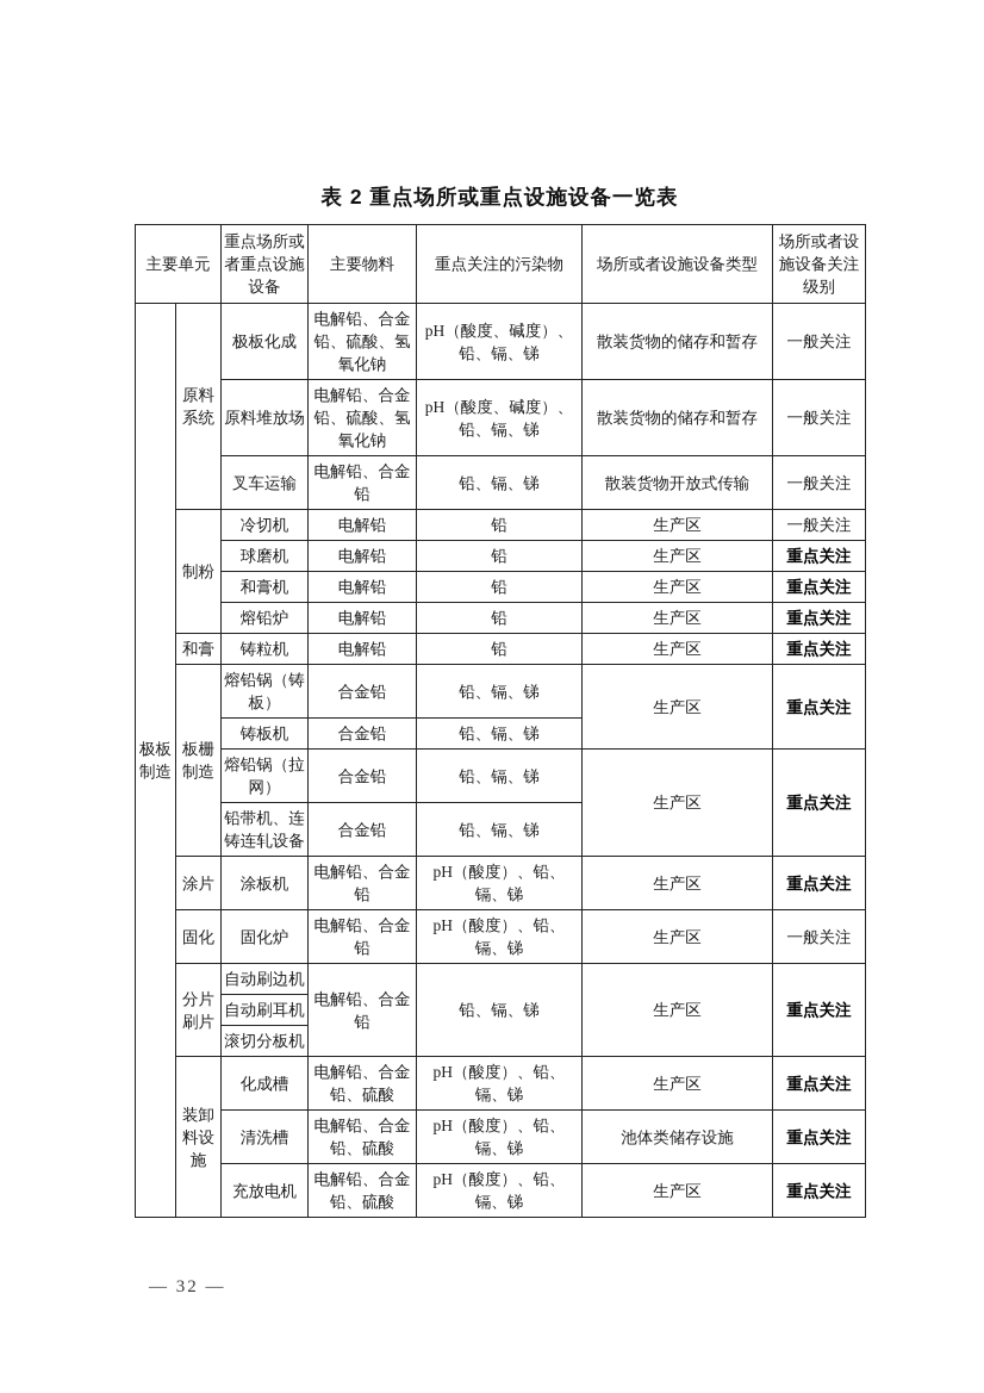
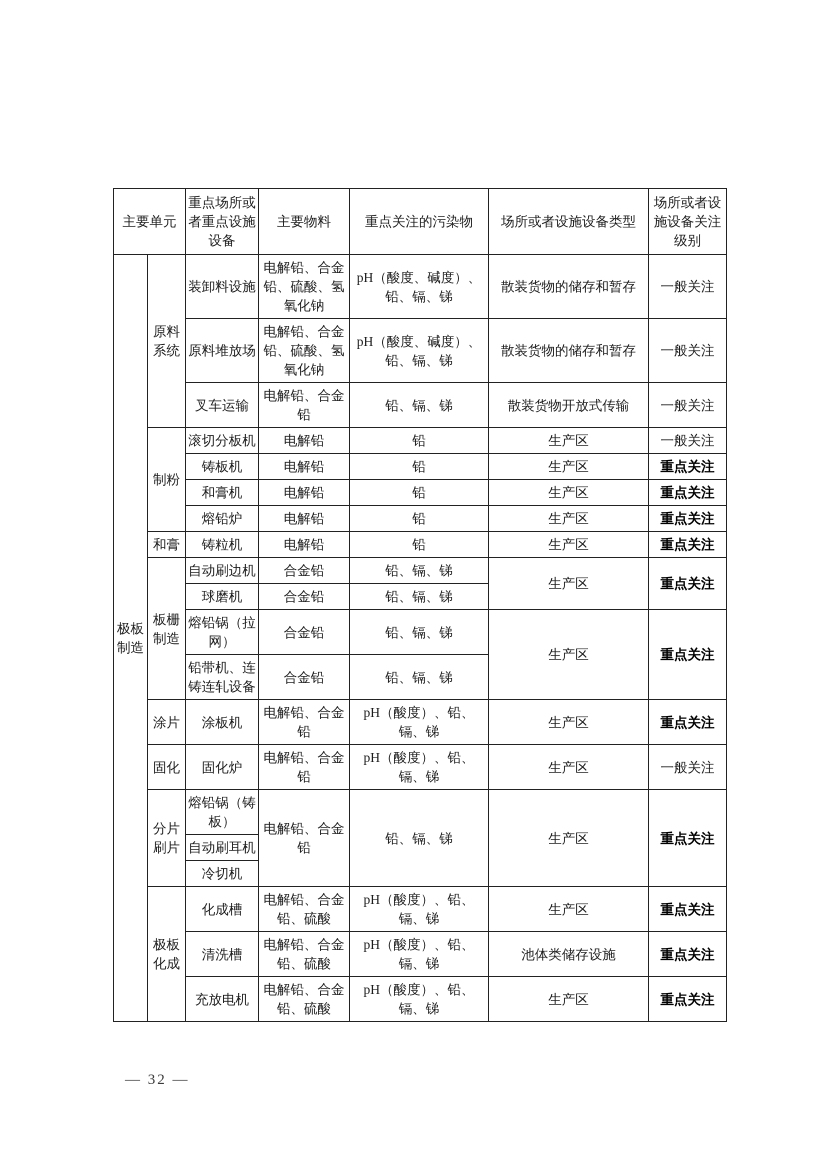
- 表 2 重点场所或重点设施设备一览表
  主要单元	重点场所或者重点设施设备	主要物料	重点关注的污染物	场所或者设施设备类型	场所或者设施设备关注级别
- 极板制造	原料系统	极板化成	电解铅、合金铅、硫酸、氢氧化钠	pH（酸度、碱度）、铅、镉、锑	散装货物的储存和暂存	一般关注
+ 极板制造	原料系统	装卸料设施	电解铅、合金铅、硫酸、氢氧化钠	pH（酸度、碱度）、铅、镉、锑	散装货物的储存和暂存	一般关注
  原料堆放场	电解铅、合金铅、硫酸、氢氧化钠	pH（酸度、碱度）、铅、镉、锑	散装货物的储存和暂存	一般关注
  叉车运输	电解铅、合金铅	铅、镉、锑	散装货物开放式传输	一般关注
- 制粉	冷切机	电解铅	铅	生产区	一般关注
+ 制粉	滚切分板机	电解铅	铅	生产区	一般关注
- 球磨机	电解铅	铅	生产区	重点关注
+ 铸板机	电解铅	铅	生产区	重点关注
  和膏机	电解铅	铅	生产区	重点关注
  熔铅炉	电解铅	铅	生产区	重点关注
  和膏	铸粒机	电解铅	铅	生产区	重点关注
- 板栅制造	熔铅锅（铸板）	合金铅	铅、镉、锑	生产区	重点关注
+ 板栅制造	自动刷边机	合金铅	铅、镉、锑	生产区	重点关注
- 铸板机	合金铅	铅、镉、锑
+ 球磨机	合金铅	铅、镉、锑
  熔铅锅（拉网）	合金铅	铅、镉、锑	生产区	重点关注
  铅带机、连铸连轧设备	合金铅	铅、镉、锑
  涂片	涂板机	电解铅、合金铅	pH（酸度）、铅、镉、锑	生产区	重点关注
  固化	固化炉	电解铅、合金铅	pH（酸度）、铅、镉、锑	生产区	一般关注
- 分片刷片	自动刷边机	电解铅、合金铅	铅、镉、锑	生产区	重点关注
+ 分片刷片	熔铅锅（铸板）	电解铅、合金铅	铅、镉、锑	生产区	重点关注
  自动刷耳机
- 滚切分板机
+ 冷切机
- 装卸料设施	化成槽	电解铅、合金铅、硫酸	pH（酸度）、铅、镉、锑	生产区	重点关注
+ 极板化成	化成槽	电解铅、合金铅、硫酸	pH（酸度）、铅、镉、锑	生产区	重点关注
  清洗槽	电解铅、合金铅、硫酸	pH（酸度）、铅、镉、锑	池体类储存设施	重点关注
  充放电机	电解铅、合金铅、硫酸	pH（酸度）、铅、镉、锑	生产区	重点关注
  — 32 —
